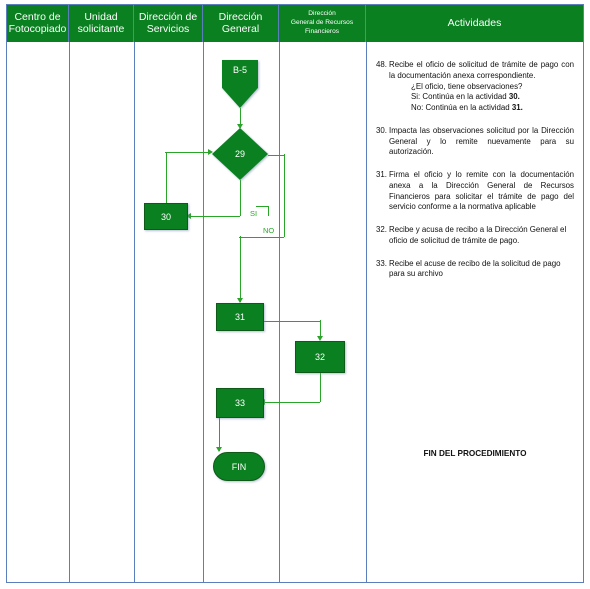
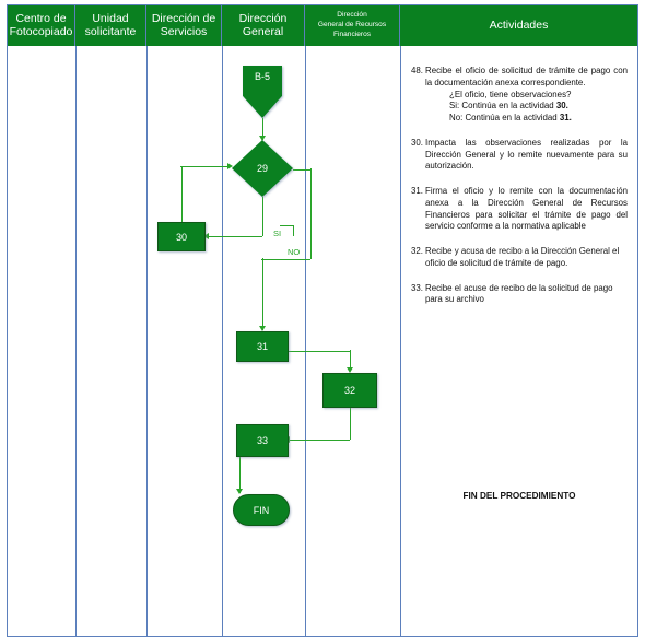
  Centro de
  Fotocopiado
  Unidad
  solicitante
  Dirección de
  Servicios
  Dirección
  General
  Actividades
  48.
  Recibe el oficio de solicitud de trámite de pago con la documentación anexa correspondiente.
  ¿El oficio, tiene observaciones?
  Si: Continúa en la actividad 30.
  No: Continúa en la actividad 31.
  30.
- Impacta las observaciones solicitud por la Dirección General y lo remite nuevamente para su autorización.
+ Impacta las observaciones realizadas por la Dirección General y lo remite nuevamente para su autorización.
  31.
  Firma el oficio y lo remite con la documentación anexa a la Dirección General de Recursos Financieros para solicitar el trámite de pago del servicio conforme a la normativa aplicable
  32.
  Recibe y acusa de recibo a la Dirección General el oficio de solicitud de trámite de pago.
  33.
  Recibe el acuse de recibo de la solicitud de pago para su archivo
  FIN DEL PROCEDIMIENTO
  SI
  NO
  B-5
  29
  30
  31
  32
  33
  FIN
